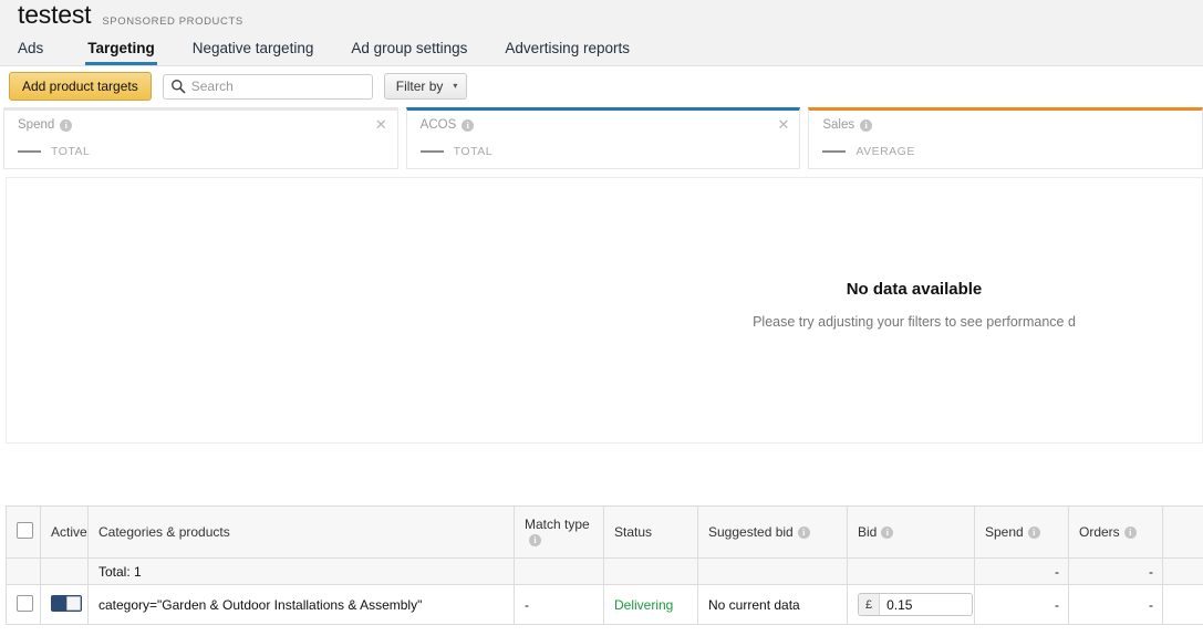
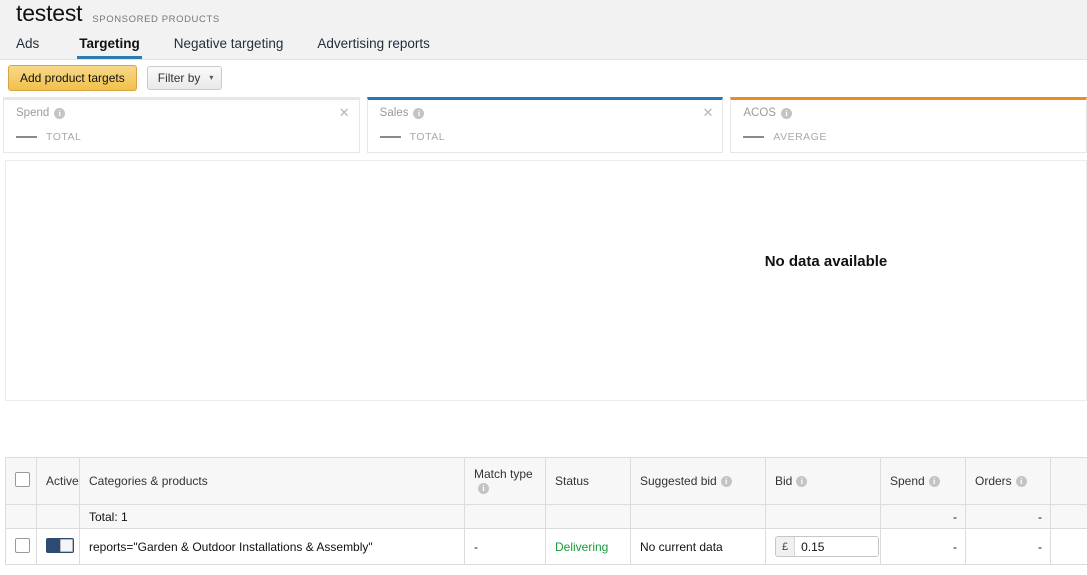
  testest
  SPONSORED PRODUCTS
  Ads
  Targeting
  Negative targeting
- Ad group settings
  Advertising reports
  Add product targets
- Search
  Filter by
  ▾
  Spend
  i
  ✕
  TOTAL
- ACOS
+ Sales
  i
  ✕
  TOTAL
- Sales
+ ACOS
  i
  AVERAGE
  No data available
- Please try adjusting your filters to see performance d
  	Active	Categories & products	Match typei	Status	Suggested bid i	Bid i	Spend i	Orders i
  		Total: 1					-	-
- 		category="Garden & Outdoor Installations & Assembly"	-	Delivering	No current data	£ 0.15	-	-
+ 		reports="Garden & Outdoor Installations & Assembly"	-	Delivering	No current data	£ 0.15	-	-
